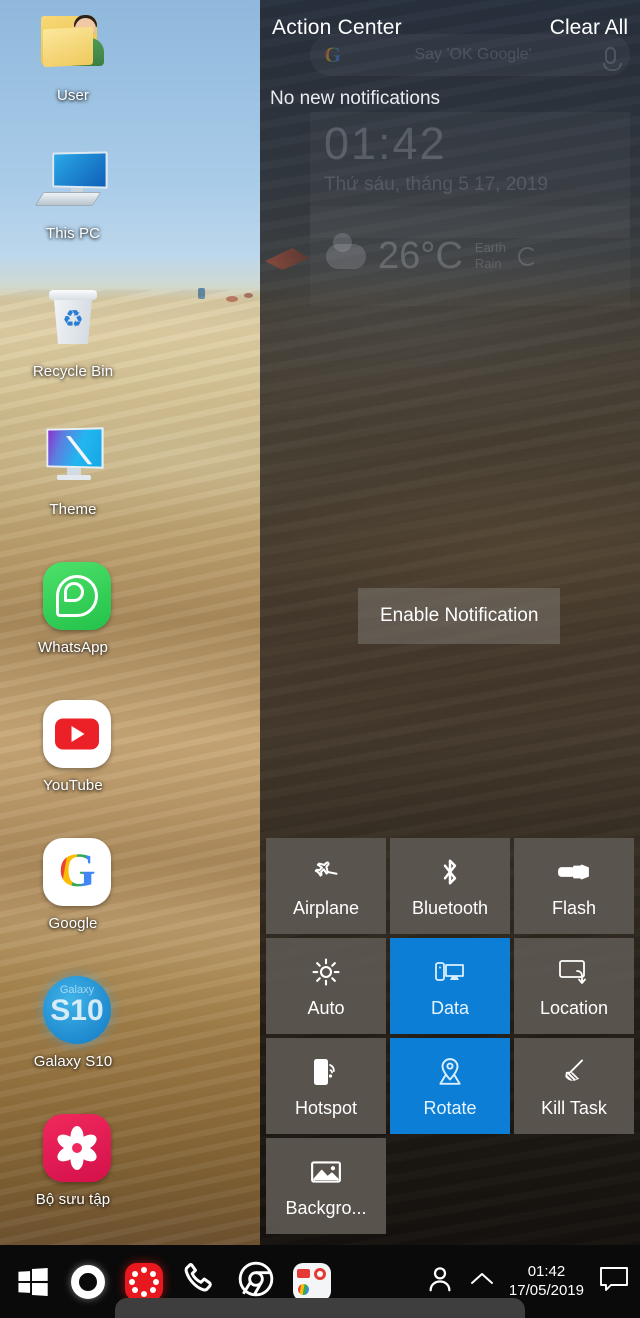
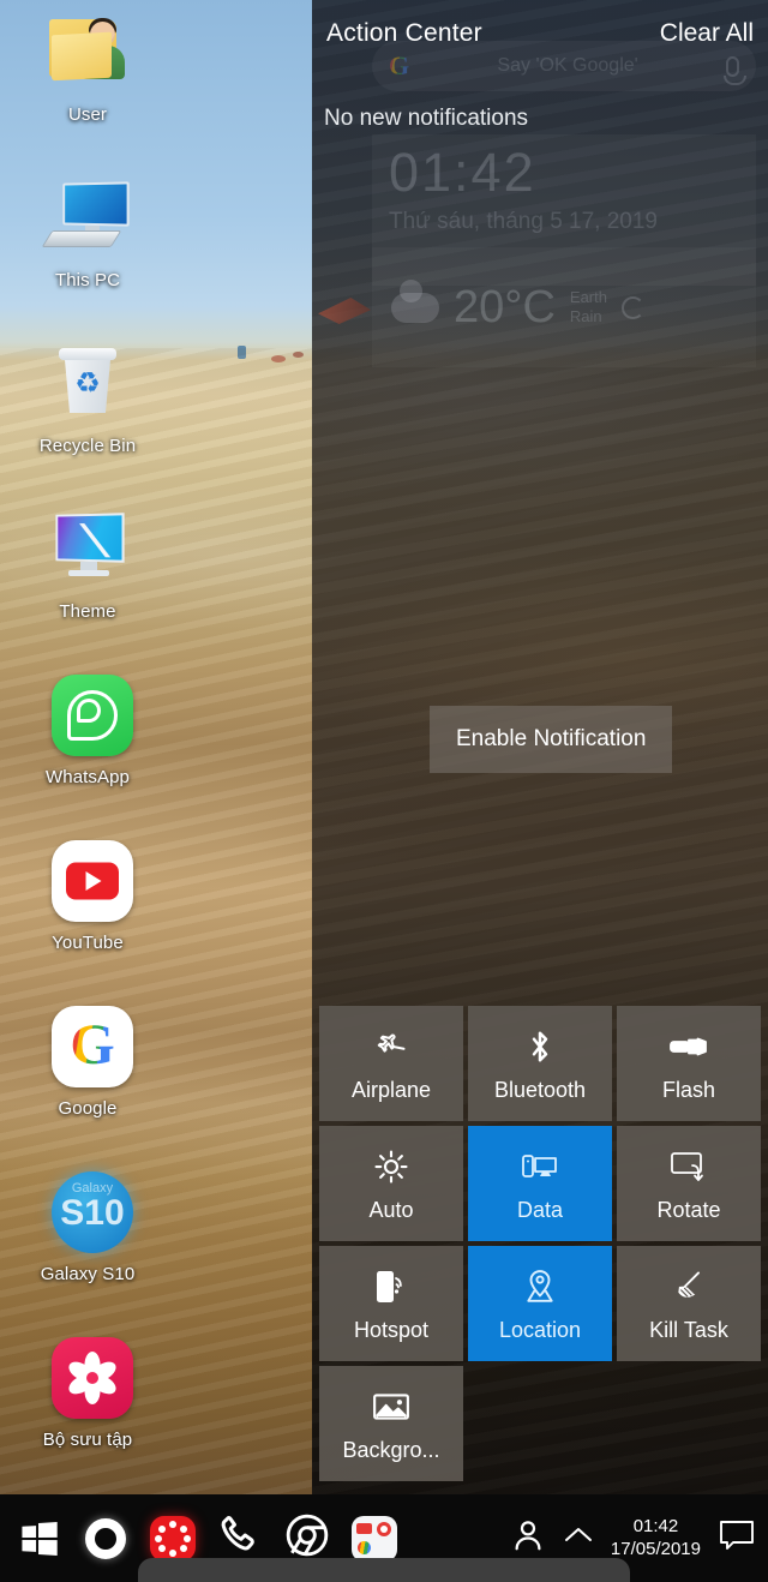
  User
  This PC
  ♻
  Recycle Bin
  Theme
  WhatsApp
  YouTube
  G
  Google
  Galaxy
  S10
  Galaxy S10
  Bộ sưu tập
  G
  Say 'OK Google'
  01:42
  Thứ sáu, tháng 5 17, 2019
- 26°C
+ 20°C
  Earth
  Rain
  Action Center
  Clear All
  No new notifications
  Enable Notification
  Airplane
  Bluetooth
  Flash
  Auto
  Data
- Location
+ Rotate
  Hotspot
- Rotate
+ Location
  Kill Task
  Backgro...
  01:42
  17/05/2019
